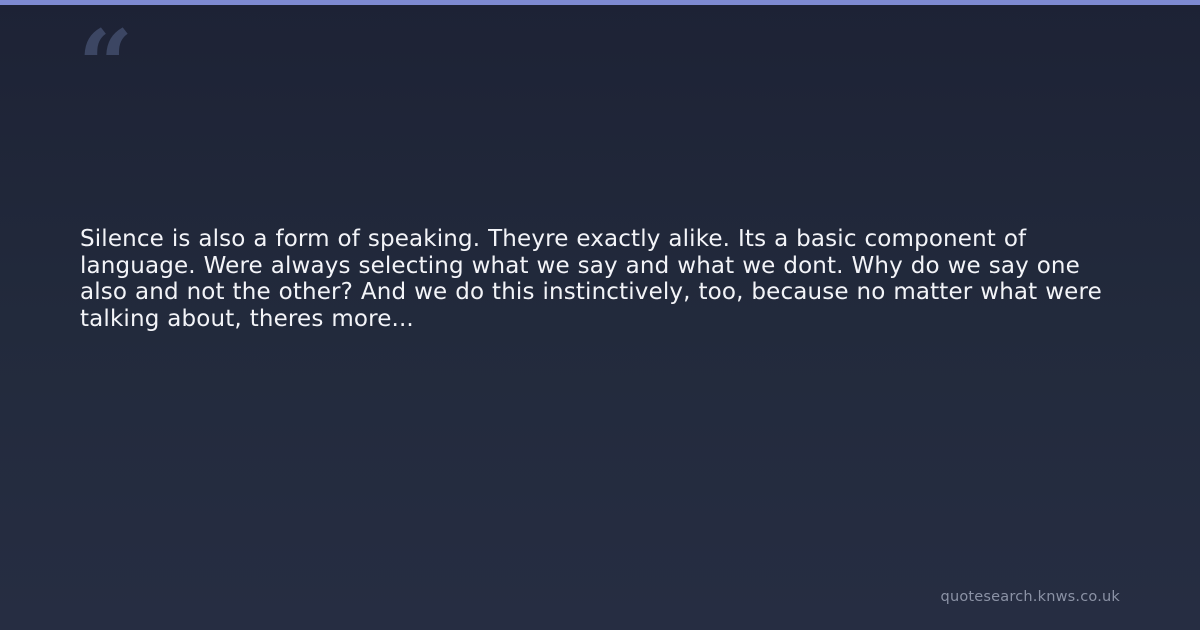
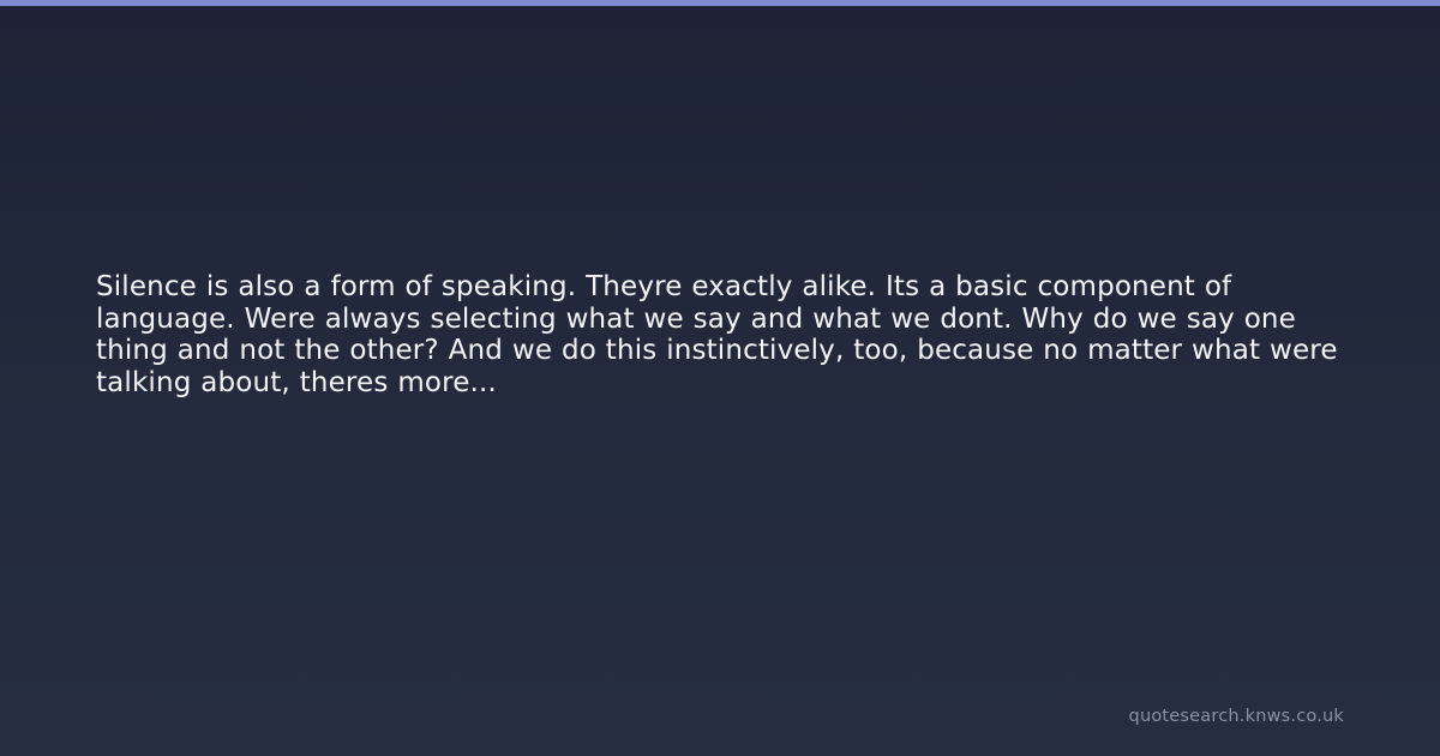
- “
- Silence is also a form of speaking. Theyre exactly alike. Its a basic component of language. Were always selecting what we say and what we dont. Why do we say one also and not the other? And we do this instinctively, too, because no matter what were talking about, theres more...
+ Silence is also a form of speaking. Theyre exactly alike. Its a basic component of language. Were always selecting what we say and what we dont. Why do we say one thing and not the other? And we do this instinctively, too, because no matter what were talking about, theres more...
  quotesearch.knws.co.uk
